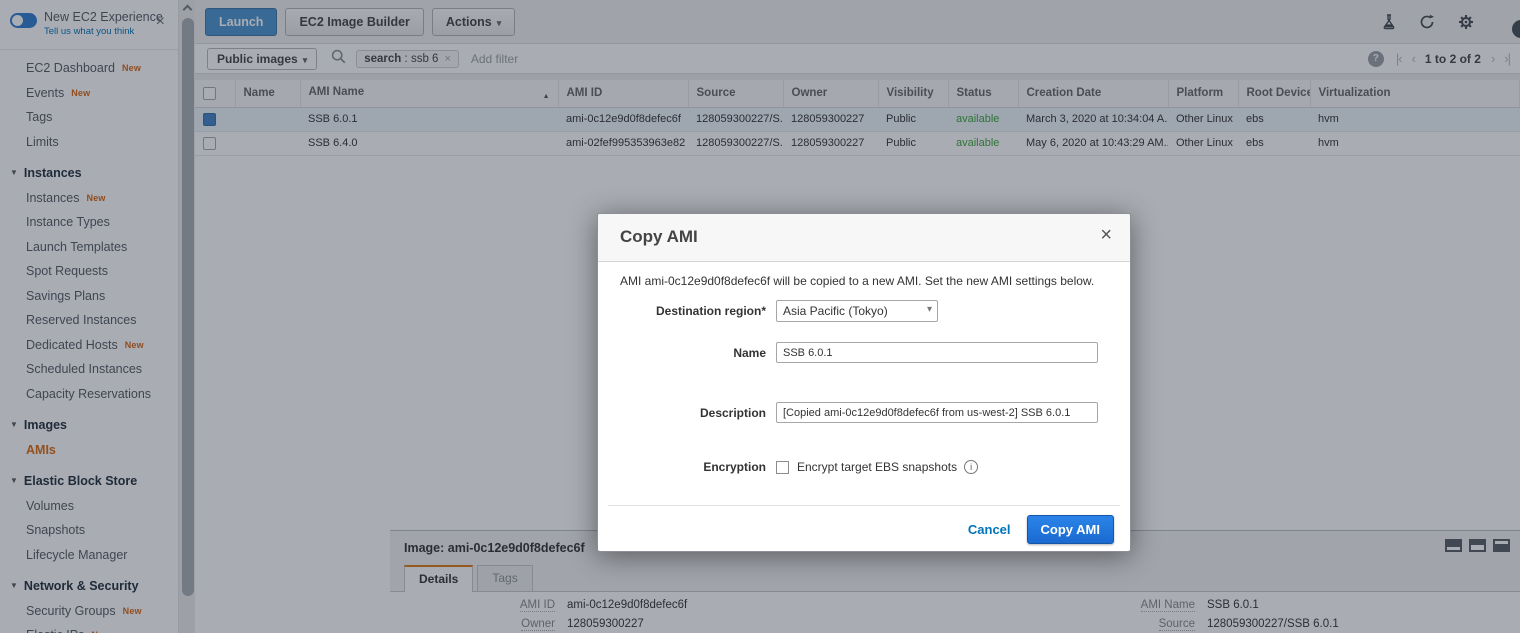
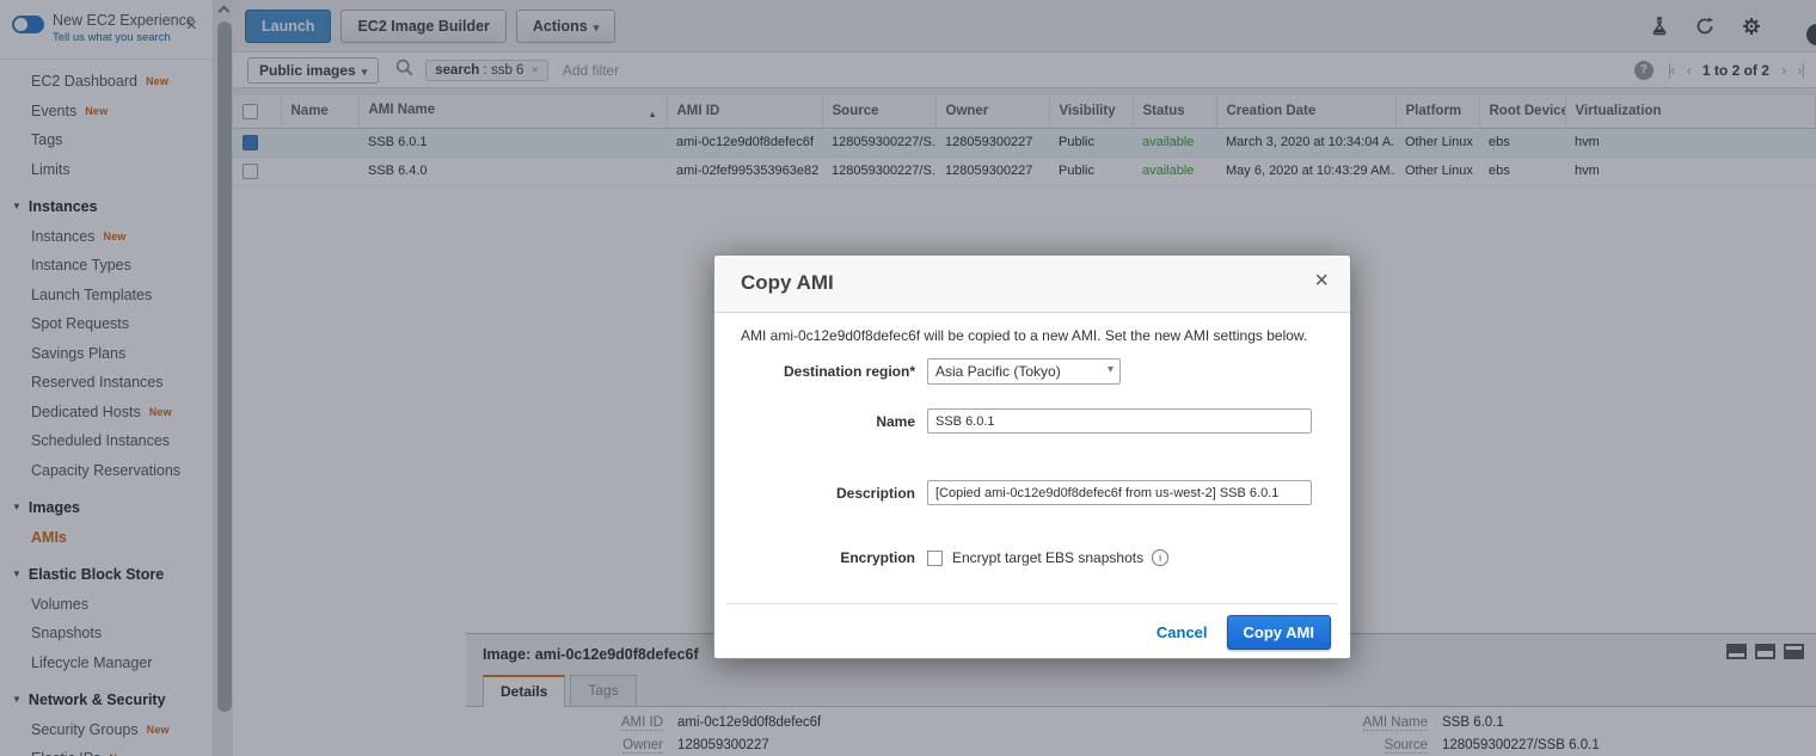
  New EC2 Experience
- Tell us what you think
+ Tell us what you search
  ×
  EC2 Dashboard New
  Events New
  Tags
  Limits
  ▼ Instances
  Instances New
  Instance Types
  Launch Templates
  Spot Requests
  Savings Plans
  Reserved Instances
  Dedicated Hosts New
  Scheduled Instances
  Capacity Reservations
  ▼ Images
  AMIs
  ▼ Elastic Block Store
  Volumes
  Snapshots
  Lifecycle Manager
  ▼ Network & Security
  Security Groups New
  Launch
  EC2 Image Builder
  Actions ▾
  Public images ▾
  search
  :
  ssb 6
  ×
  Add filter
  ?
  |‹
  ‹
  1 to 2 of 2
  ›
  ›|
  	Name	AMI Name	AMI ID	Source	Owner	Visibility	Status	Creation Date	Platform	Root Devic	Virtualization
  		SSB 6.0.1	ami-0c12e9d0f8defec6f	128059300227/S.	128059300227	Public	available	March 3, 2020 at 10:34:04 A.	Other Linux	ebs	hvm
  		SSB 6.4.0	ami-02fef995353963e82	128059300227/S.	128059300227	Public	available	May 6, 2020 at 10:43:29 AM.	Other Linux	ebs	hvm
  Image: ami-0c12e9d0f8defec6f
  Details
  Tags
  AMI ID
  ami-0c12e9d0f8defec6f
  Owner
  128059300227
  AMI Name
  SSB 6.0.1
  Source
  128059300227/SSB 6.0.1
  Copy AMI
  ×
  AMI ami-0c12e9d0f8defec6f will be copied to a new AMI. Set the new AMI settings below.
  Destination region*
  Asia Pacific (Tokyo)
  ▾
  Name
  SSB 6.0.1
  Description
  [Copied ami-0c12e9d0f8defec6f from us-west-2] SSB 6.0.1
  Encryption
  Encrypt target EBS snapshots
  i
  Cancel
  Copy AMI
